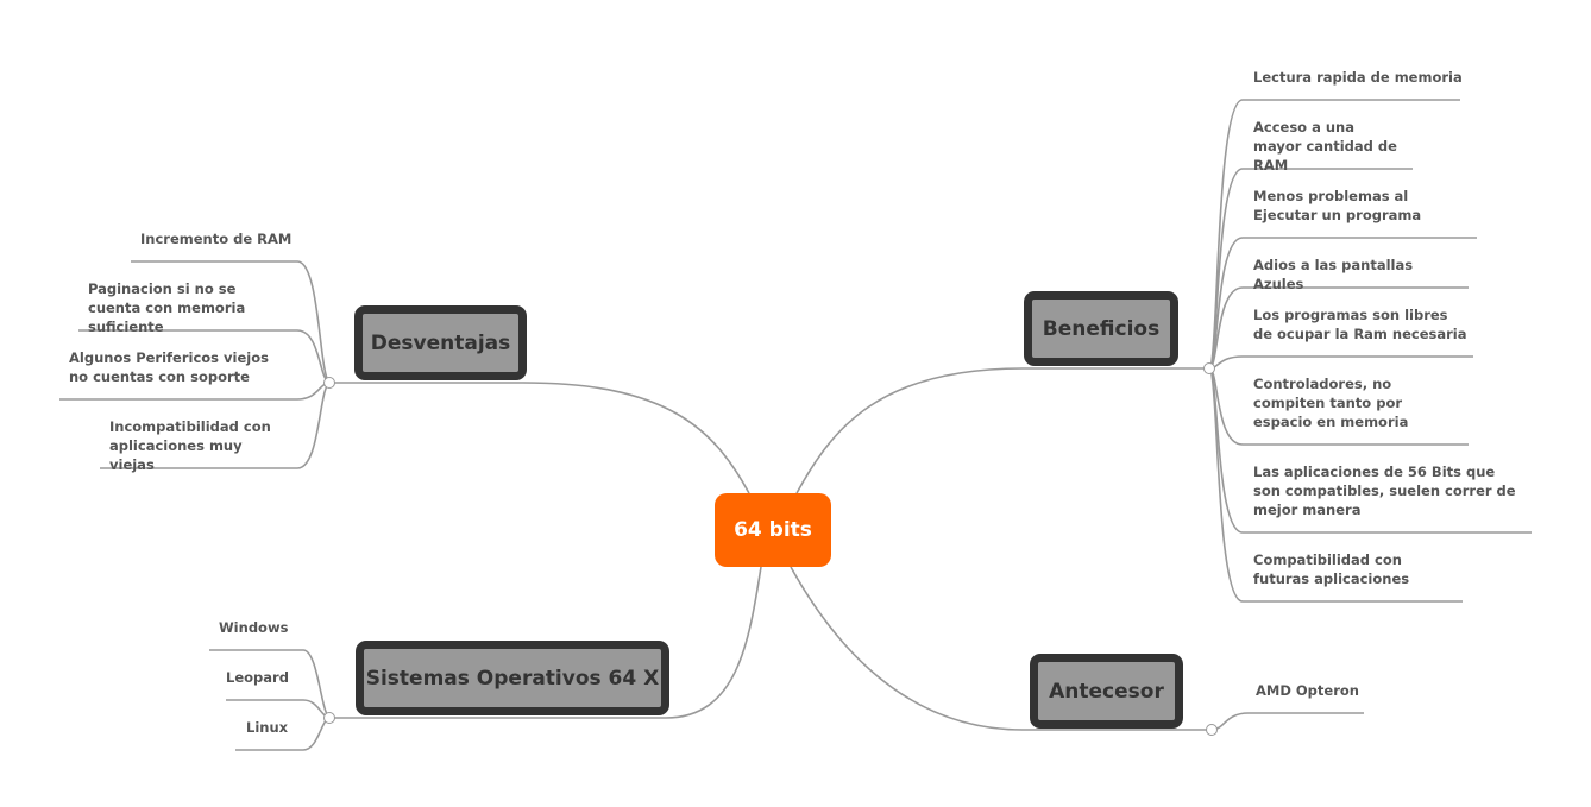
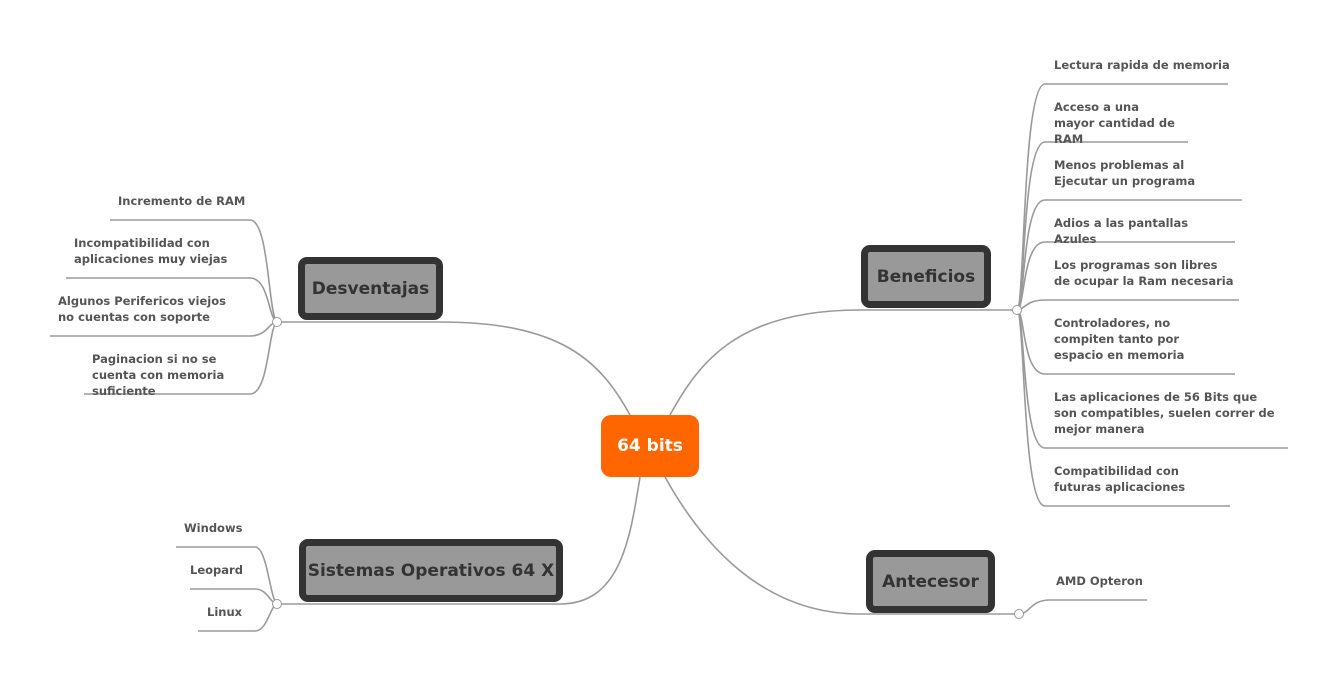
  64 bits
  Desventajas
  Sistemas Operativos 64 X
  Beneficios
  Antecesor
  Incremento de RAM
- Paginacion si no se cuenta con memoria suficiente
+ Incompatibilidad con aplicaciones muy viejas
  Algunos Perifericos viejos no cuentas con soporte
- Incompatibilidad con aplicaciones muy viejas
+ Paginacion si no se cuenta con memoria suficiente
  Windows
  Leopard
  Linux
  Lectura rapida de memoria
  Acceso a una mayor cantidad de RAM
  Menos problemas al Ejecutar un programa
  Adios a las pantallas Azules
  Los programas son libres de ocupar la Ram necesaria
  Controladores, no compiten tanto por espacio en memoria
  Las aplicaciones de 56 Bits que son compatibles, suelen correr de mejor manera
  Compatibilidad con futuras aplicaciones
  AMD Opteron
